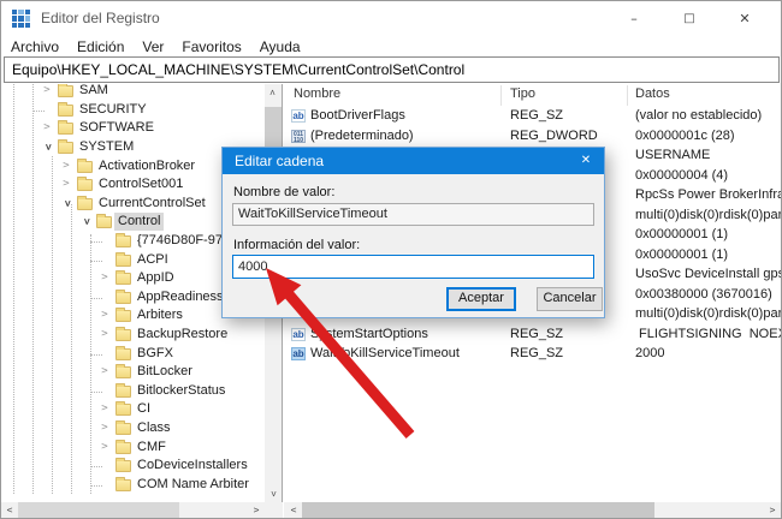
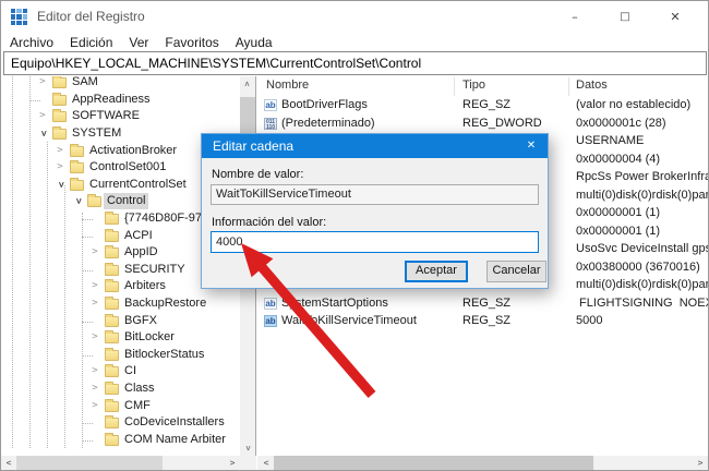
  Editor del Registro
  –
  □
  ✕
  Archivo Edición Ver Favoritos Ayuda
  Equipo\HKEY_LOCAL_MACHINE\SYSTEM\CurrentControlSet\Control
  >
  SAM
- SECURITY
+ AppReadiness
  >
  SOFTWARE
  SYSTEM
  >
  ActivationBroker
  >
  ControlSet001
  CurrentControlSet
  Control
  {7746D80F-97
  ACPI
  >
  AppID
- AppReadiness
+ SECURITY
  >
  Arbiters
  >
  BackupRestore
  BGFX
  >
  BitLocker
  BitlockerStatus
  >
  CI
  >
  Class
  >
  CMF
  CoDeviceInstallers
  COM Name Arbiter
  <
  >
  Nombre
  Tipo
  Datos
  ab
  BootDriverFlags
  REG_SZ
  (valor no establecido)
  (Predeterminado)
  REG_DWORD
  0x0000001c (28)
  USERNAME
  0x00000004 (4)
  RpcSs Power BrokerInfr
  multi(0)disk(0)rdisk(0)par
  0x00000001 (1)
  0x00000001 (1)
  UsoSvc DeviceInstall gp
  0x00380000 (3670016)
  multi(0)disk(0)rdisk(0)par
  ab
  StemStartOptions
  REG_SZ
  FLIGHTSIGNING NOE
  ab
  WaiKillServiceTimeout
  REG_SZ
- 2000
+ 5000
  <
  >
  Editar cadena
  ✕
  Nombre de valor:
  WaitToKillServiceTimeout
  Información del valor:
  4000
  Aceptar
  Cancelar
